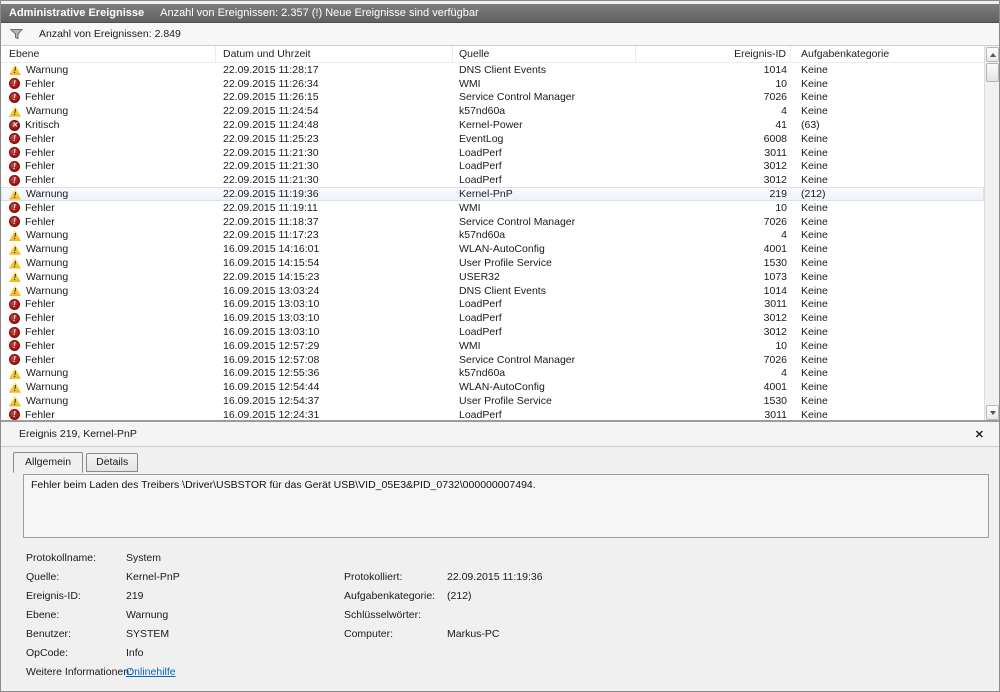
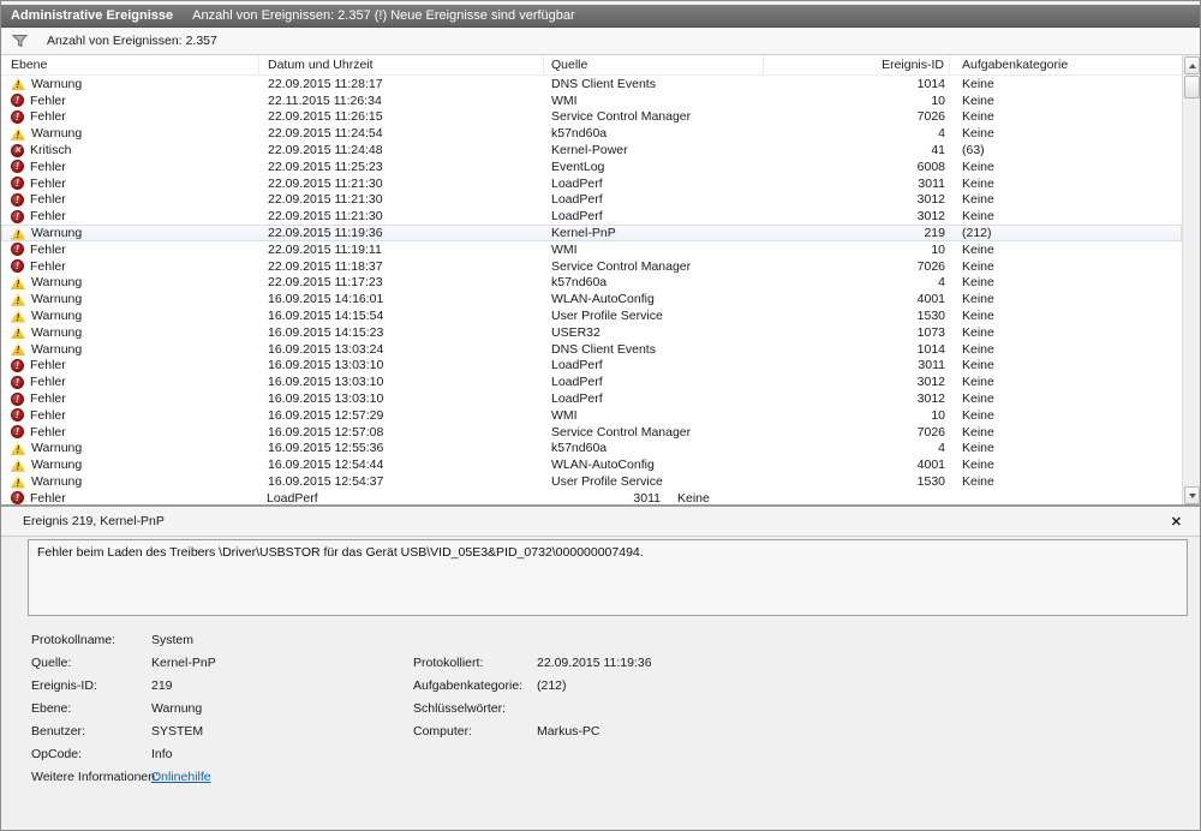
  Administrative Ereignisse
  Anzahl von Ereignissen: 2.357 (!) Neue Ereignisse sind verfügbar
- Anzahl von Ereignissen: 2.849
+ Anzahl von Ereignissen: 2.357
  Ebene
  Datum und Uhrzeit
  Quelle
  Ereignis-ID
  Aufgabenkategorie
  Warnung
  22.09.2015 11:28:17
  DNS Client Events
  1014
  Keine
  Fehler
- 22.09.2015 11:26:34
+ 22.11.2015 11:26:34
  WMI
  10
  Keine
  Fehler
  22.09.2015 11:26:15
  Service Control Manager
  7026
  Keine
  Warnung
  22.09.2015 11:24:54
  k57nd60a
  4
  Keine
  Kritisch
  22.09.2015 11:24:48
  Kernel-Power
  41
  (63)
  Fehler
  22.09.2015 11:25:23
  EventLog
  6008
  Keine
  Fehler
  22.09.2015 11:21:30
  LoadPerf
  3011
  Keine
  Fehler
  22.09.2015 11:21:30
  LoadPerf
  3012
  Keine
  Fehler
  22.09.2015 11:21:30
  LoadPerf
  3012
  Keine
  Warnung
  22.09.2015 11:19:36
  Kernel-PnP
  219
  (212)
  Fehler
  22.09.2015 11:19:11
  WMI
  10
  Keine
  Fehler
  22.09.2015 11:18:37
  Service Control Manager
  7026
  Keine
  Warnung
  22.09.2015 11:17:23
  k57nd60a
  4
  Keine
  Warnung
  16.09.2015 14:16:01
  WLAN-AutoConfig
  4001
  Keine
  Warnung
  16.09.2015 14:15:54
  User Profile Service
  1530
  Keine
  Warnung
- 22.09.2015 14:15:23
+ 16.09.2015 14:15:23
  USER32
  1073
  Keine
  Warnung
  16.09.2015 13:03:24
  DNS Client Events
  1014
  Keine
  Fehler
  16.09.2015 13:03:10
  LoadPerf
  3011
  Keine
  Fehler
  16.09.2015 13:03:10
  LoadPerf
  3012
  Keine
  Fehler
  16.09.2015 13:03:10
  LoadPerf
  3012
  Keine
  Fehler
  16.09.2015 12:57:29
  WMI
  10
  Keine
  Fehler
  16.09.2015 12:57:08
  Service Control Manager
  7026
  Keine
  Warnung
  16.09.2015 12:55:36
  k57nd60a
  4
  Keine
  Warnung
  16.09.2015 12:54:44
  WLAN-AutoConfig
  4001
  Keine
  Warnung
  16.09.2015 12:54:37
  User Profile Service
  1530
  Keine
  Fehler
- 16.09.2015 12:24:31
  LoadPerf
  3011
  Keine
  Ereignis 219, Kernel-PnP
  ✕
- Allgemein
- Details
  Fehler beim Laden des Treibers \Driver\USBSTOR für das Gerät USB\VID_05E3&PID_0732\000000007494.
  Protokollname:
  System
  Quelle:
  Kernel-PnP
  Protokolliert:
  22.09.2015 11:19:36
  Ereignis-ID:
  219
  Aufgabenkategorie:
  (212)
  Ebene:
  Warnung
  Schlüsselwörter:
  Benutzer:
  SYSTEM
  Computer:
  Markus-PC
  OpCode:
  Info
  Weitere Informatione
  Onlinehilfe
